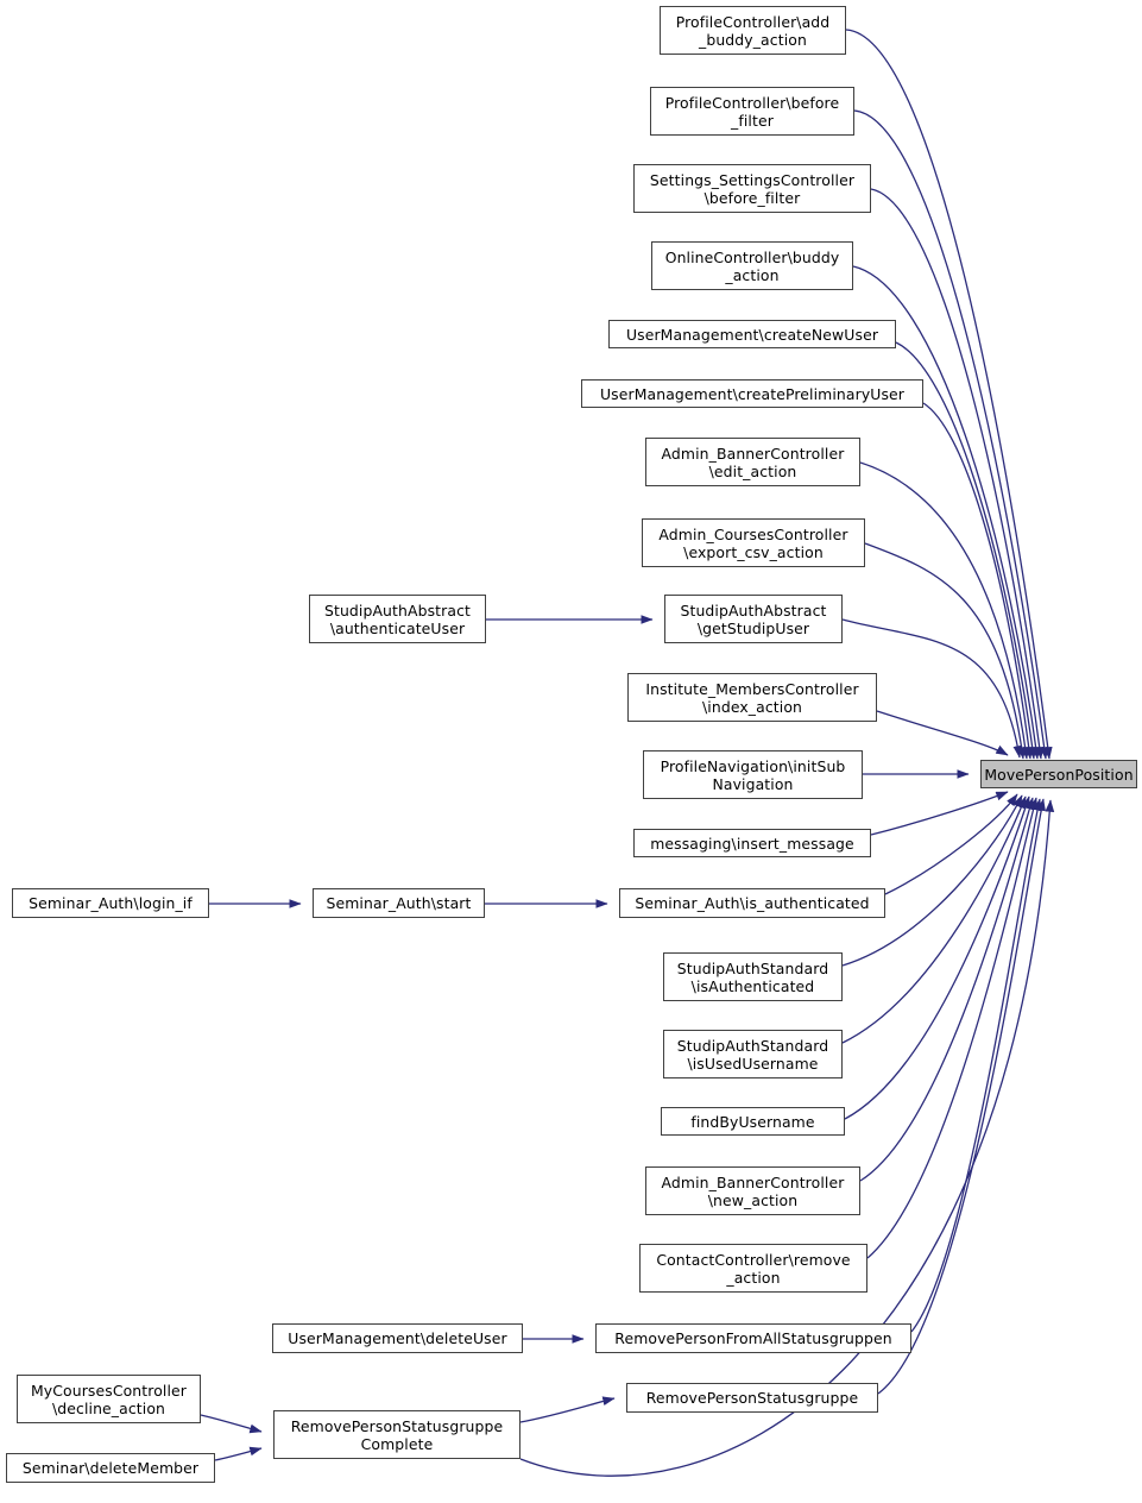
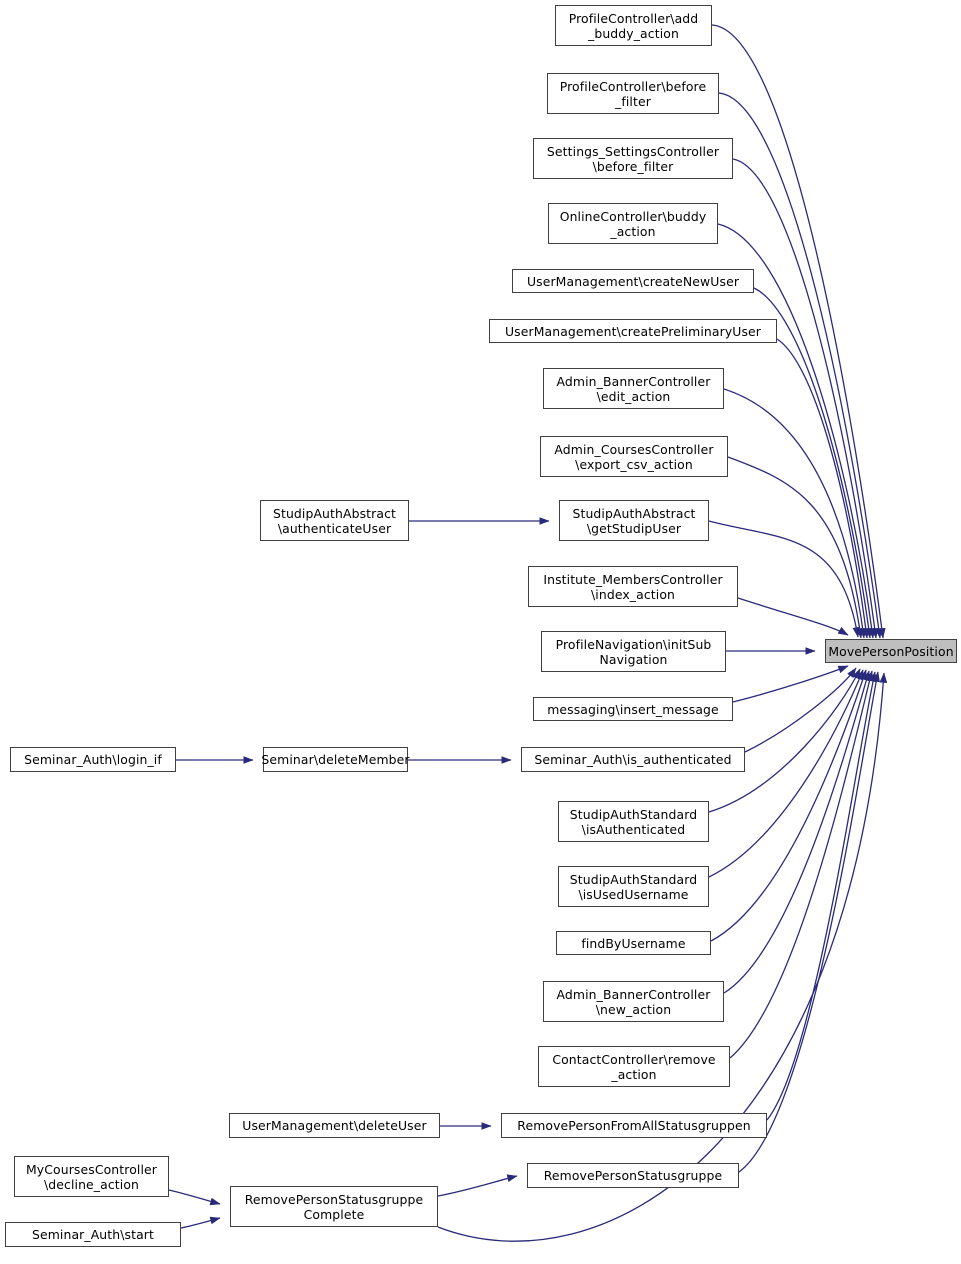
  ProfileController\add
  _buddy_action
  ProfileController\before
  _filter
  Settings_SettingsController
  \before_filter
  OnlineController\buddy
  _action
  UserManagement\createNewUser
  UserManagement\createPreliminaryUser
  Admin_BannerController
  \edit_action
  Admin_CoursesController
  \export_csv_action
  StudipAuthAbstract
  \getStudipUser
  Institute_MembersController
  \index_action
  ProfileNavigation\initSub
  Navigation
  messaging\insert_message
  Seminar_Auth\is_authenticated
  StudipAuthStandard
  \isAuthenticated
  StudipAuthStandard
  \isUsedUsername
  findByUsername
  Admin_BannerController
  \new_action
  ContactController\remove
  _action
  RemovePersonFromAllStatusgruppen
  RemovePersonStatusgruppe
  StudipAuthAbstract
  \authenticateUser
- Seminar_Auth\start
+ Seminar\deleteMember
  Seminar_Auth\login_if
  UserManagement\deleteUser
  RemovePersonStatusgruppe
  Complete
  MyCoursesController
  \decline_action
- Seminar\deleteMember
+ Seminar_Auth\start
  MovePersonPosition
